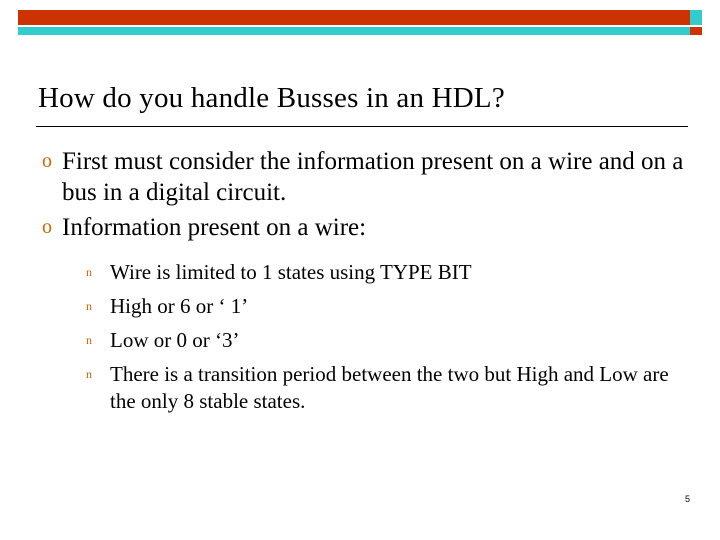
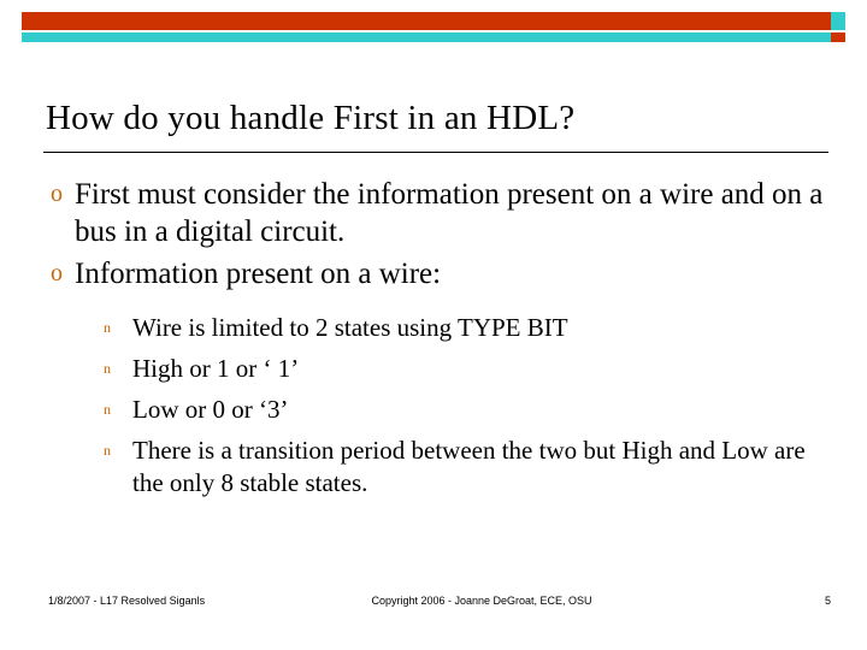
- How do you handle Busses in an HDL?
+ How do you handle First in an HDL?
  o
  First must consider the information present on a wire and on a bus in a digital circuit.
  o
  Information present on a wire:
  n
- Wire is limited to 1 states using TYPE BIT
+ Wire is limited to 2 states using TYPE BIT
  n
- High or 6 or ‘ 1’
+ High or 1 or ‘ 1’
  n
  Low or 0 or ‘3’
  n
  There is a transition period between the two but High and Low are the only 8 stable states.
+ 1/8/2007 - L17 Resolved Siganls
+ Copyright 2006 - Joanne DeGroat, ECE, OSU
  5
